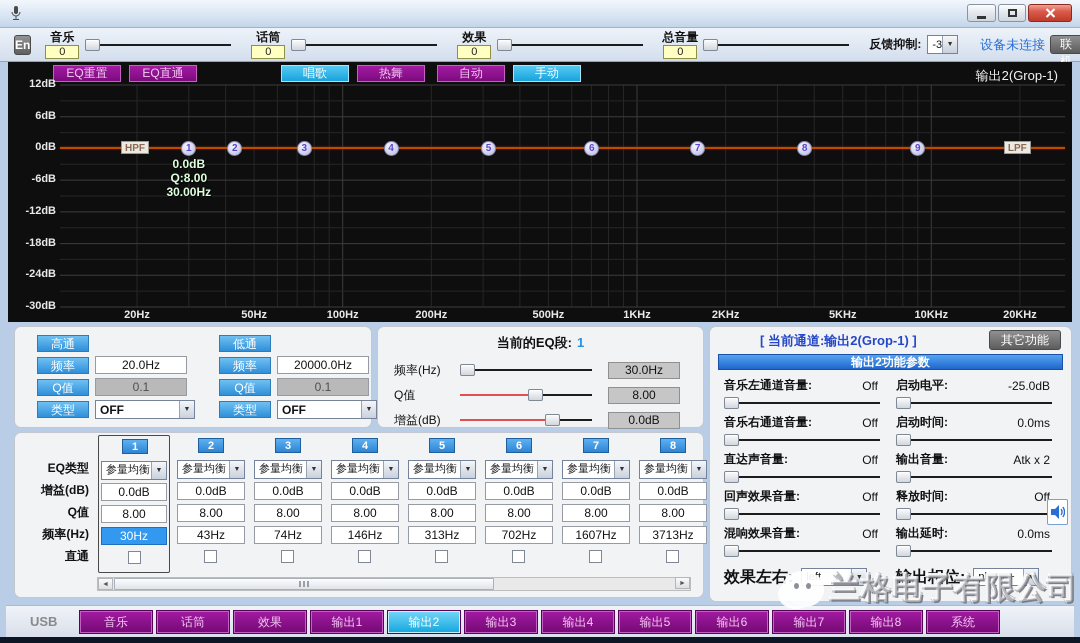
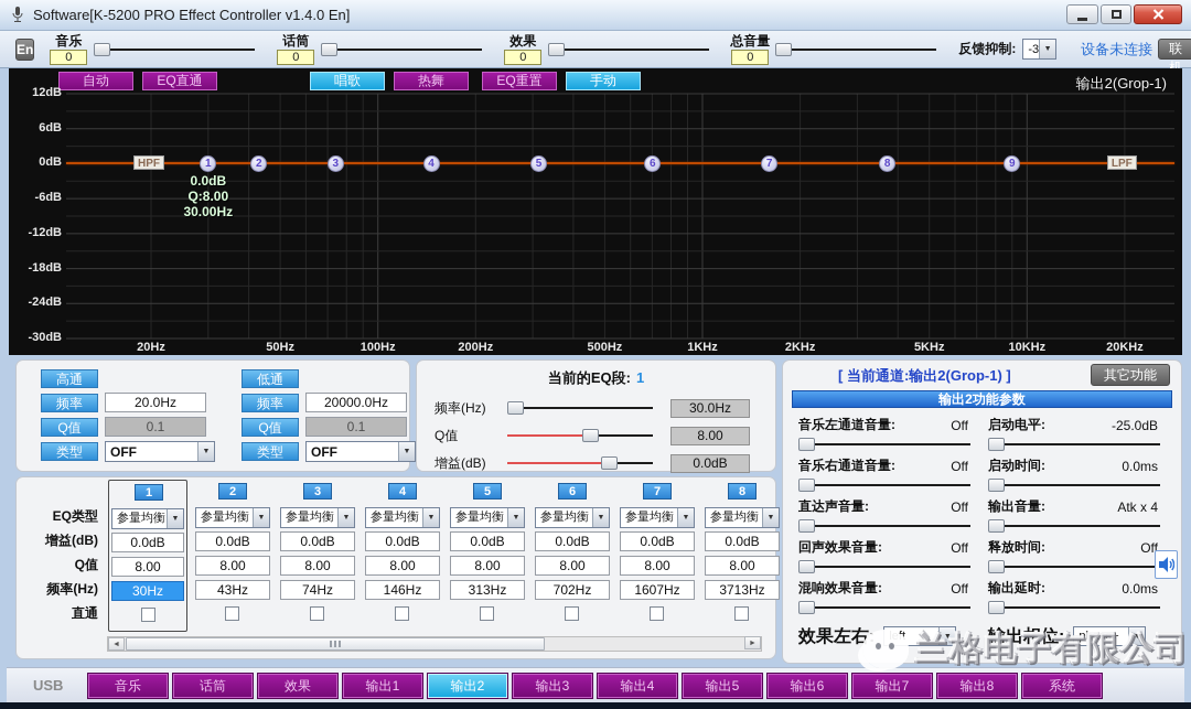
+ Software[K-5200 PRO Effect Controller v1.4.0 En]
  En
  音乐
  0
  话筒
  0
  效果
  0
  总音量
  0
  反馈抑制:
  -3
  设备未连接
  联机
- EQ重置
+ 自动
  EQ直通
  唱歌
  热舞
- 自动
+ EQ重置
  手动
  输出2(Grop-1)
  12dB
  6dB
  0dB
  -6dB
  -12dB
  -18dB
  -24dB
  -30dB
  20Hz
  50Hz
  100Hz
  200Hz
  500Hz
  1KHz
  2KHz
  5KHz
  10KHz
  20KHz
  1
  2
  3
  4
  5
  6
  7
  8
  9
  HPF
  LPF
  0.0dB
  Q:8.00
  30.00Hz
  高通
  频率
  20.0Hz
  Q值
  0.1
  类型
  OFF
  低通
  频率
  20000.0Hz
  Q值
  0.1
  类型
  OFF
  当前的EQ段: 1
  频率(Hz)
  30.0Hz
  Q值
  8.00
  增益(dB)
  0.0dB
  [ 当前通道:输出2(Grop-1) ]
  其它功能
  输出2功能参数
  音乐左通道音量:
  Off
  音乐右通道音量:
  Off
  直达声音量:
  Off
  回声效果音量:
  Off
  混响效果音量:
  Off
  效果左右
  启动电平:
  -25.0dB
  启动时间:
  0.0ms
  输出音量:
- Atk x 2
+ Atk x 4
  释放时间:
  Off
  输出延时:
  0.0ms
  输出相位:
  phase+
  EQ类型
  增益(dB)
  Q值
  频率(Hz)
  直通
  1
  参量均衡
  0.0dB
  8.00
  30Hz
  2
  参量均衡
  0.0dB
  8.00
  43Hz
  3
  参量均衡
  0.0dB
  8.00
  74Hz
  4
  参量均衡
  0.0dB
  8.00
  146Hz
  5
  参量均衡
  0.0dB
  8.00
  313Hz
  6
  参量均衡
  0.0dB
  8.00
  702Hz
  7
  参量均衡
  0.0dB
  8.00
  1607Hz
  8
  参量均衡
  0.0dB
  8.00
  3713Hz
  USB
  音乐
  话筒
  效果
  输出1
  输出2
  输出3
  输出4
  输出5
  输出6
  输出7
  输出8
  系统
  兰格电子有限公司
